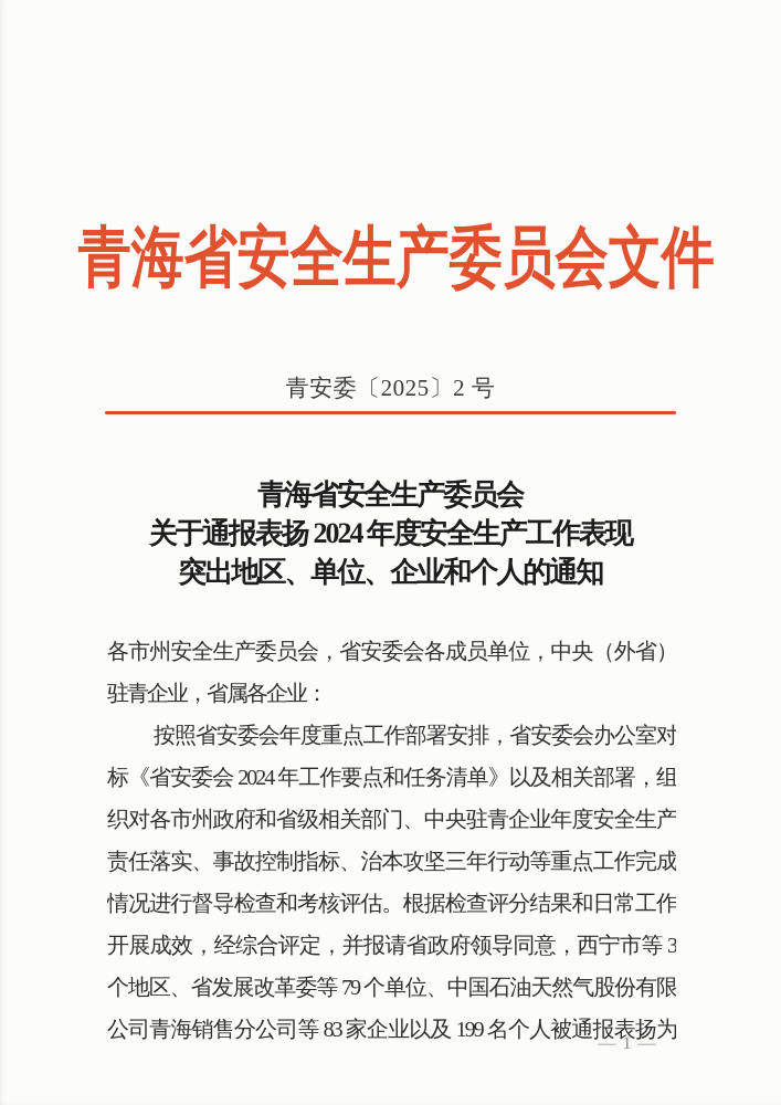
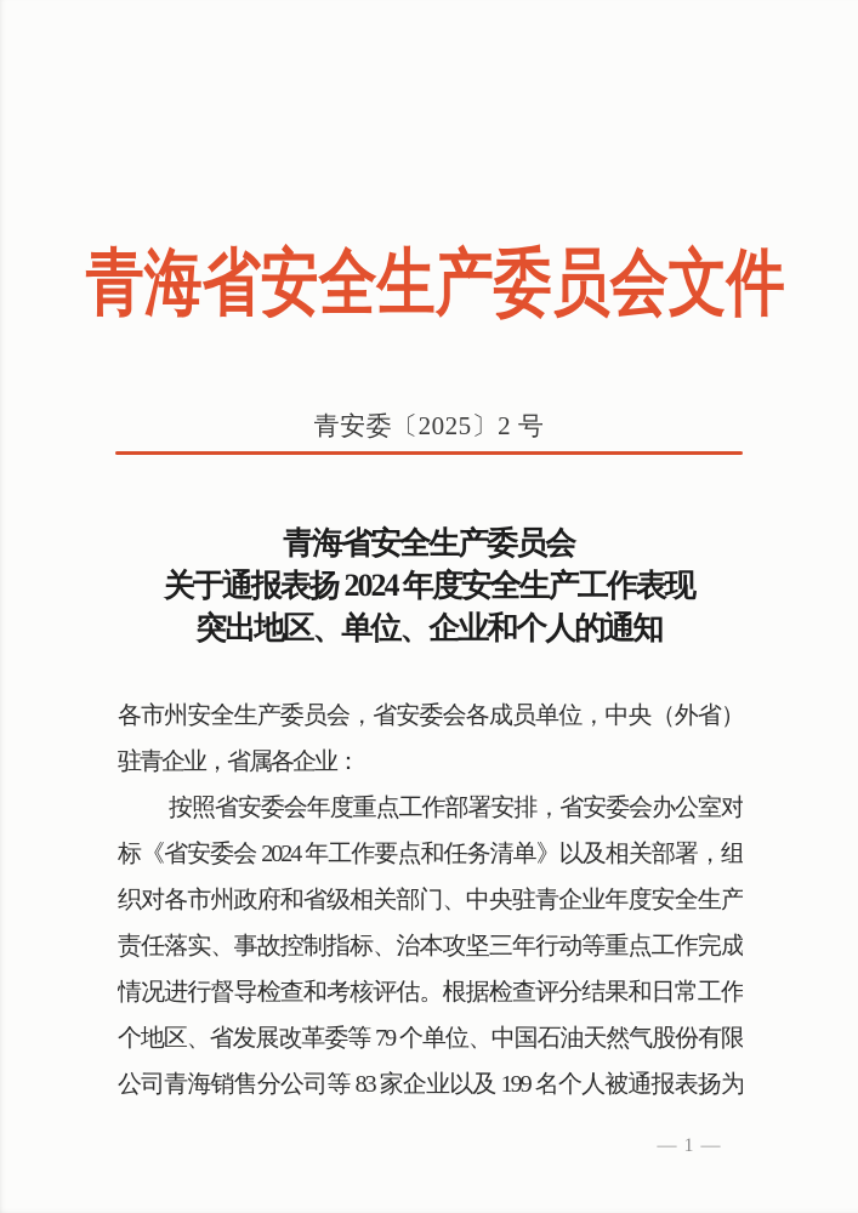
  青海省安全生产委员会文件
  青安委〔2025〕2 号
  青海省安全生产委员会
  关于通报表扬 2024 年度安全生产工作表现
  突出地区、单位、企业和个人的通知
  各市州安全生产委员会，省安委会各成员单位，中央（外省）
  驻青企业，省属各企业：
  按照省安委会年度重点工作部署安排，省安委会办公室对
  标《省安委会 2024 年工作要点和任务清单》以及相关部署，组
  织对各市州政府和省级相关部门、中央驻青企业年度安全生产
  责任落实、事故控制指标、治本攻坚三年行动等重点工作完成
  情况进行督导检查和考核评估。根据检查评分结果和日常工作
- 开展成效，经综合评定，并报请省政府领导同意，西宁市等 3
  个地区、省发展改革委等 79 个单位、中国石油天然气股份有限
  公司青海销售分公司等 83 家企业以及 199 名个人被通报表扬为
  — 1 —
